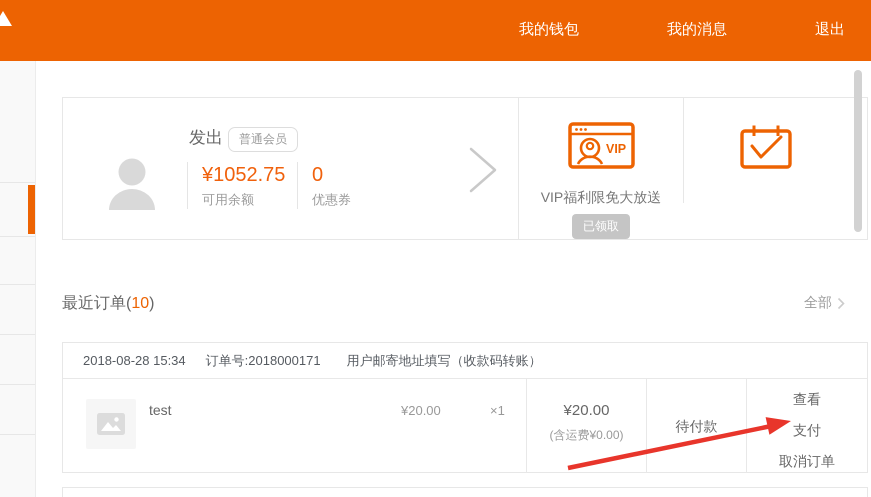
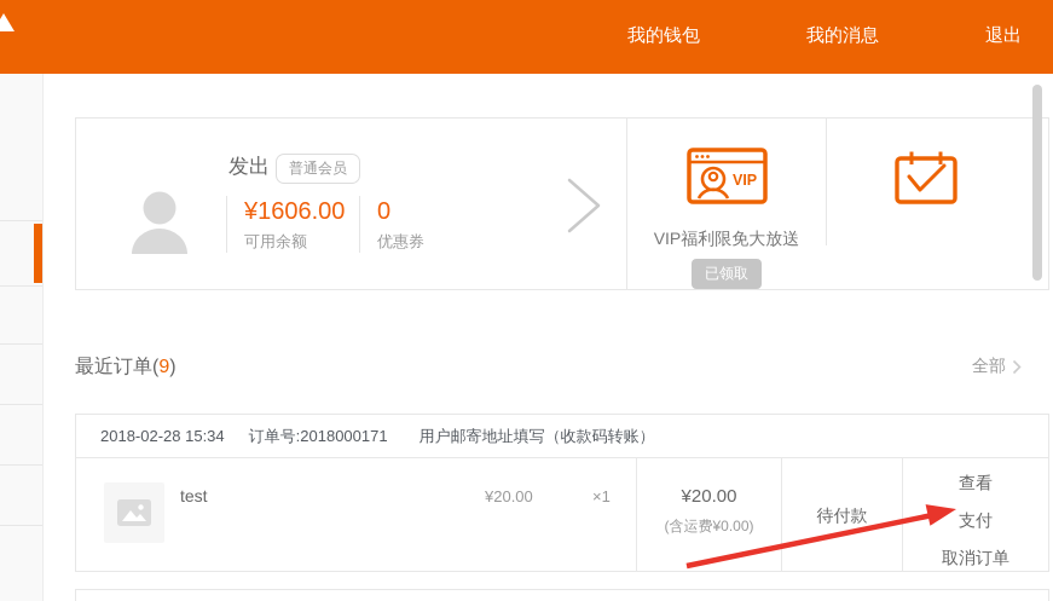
  我的钱包
  我的消息
  退出
  发出
  普通会员
- ¥1052.75
+ ¥1606.00
  可用余额
  0
  优惠券
  VIP
  VIP福利限免大放送
  已领取
- 最近订单(10)
+ 最近订单(9)
  全部
- 2018-08-28 15:34
+ 2018-02-28 15:34
  订单号:2018000171
  用户邮寄地址填写（收款码转账）
  test
  ¥20.00
  ×1
  ¥20.00
  (含运费¥0.00)
  待付款
  查看
  支付
  取消订单
